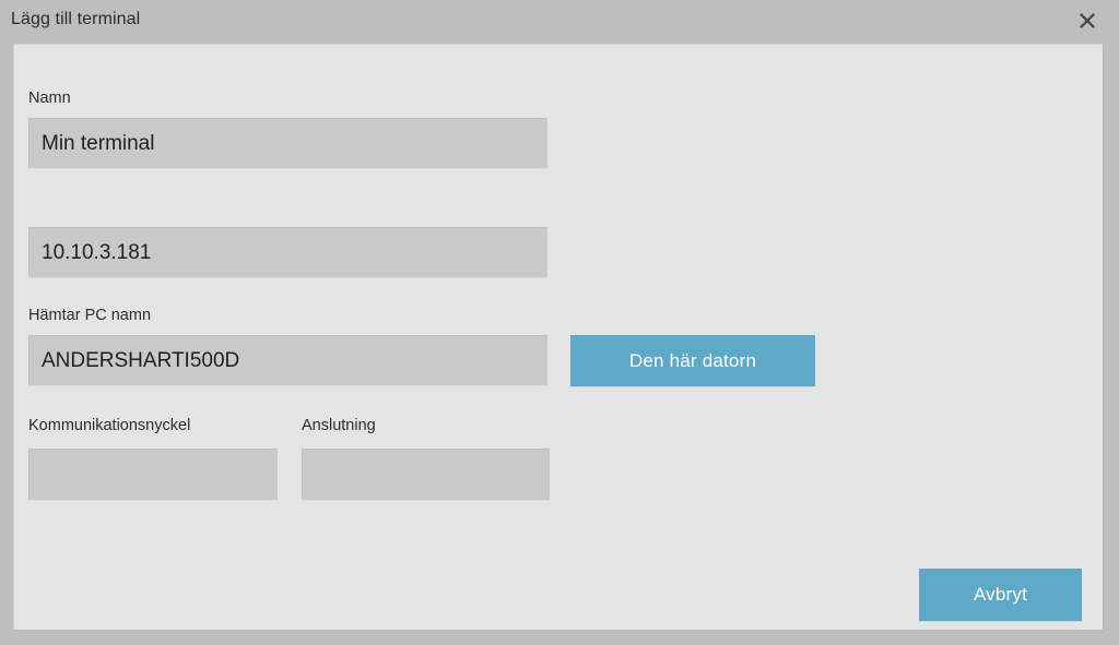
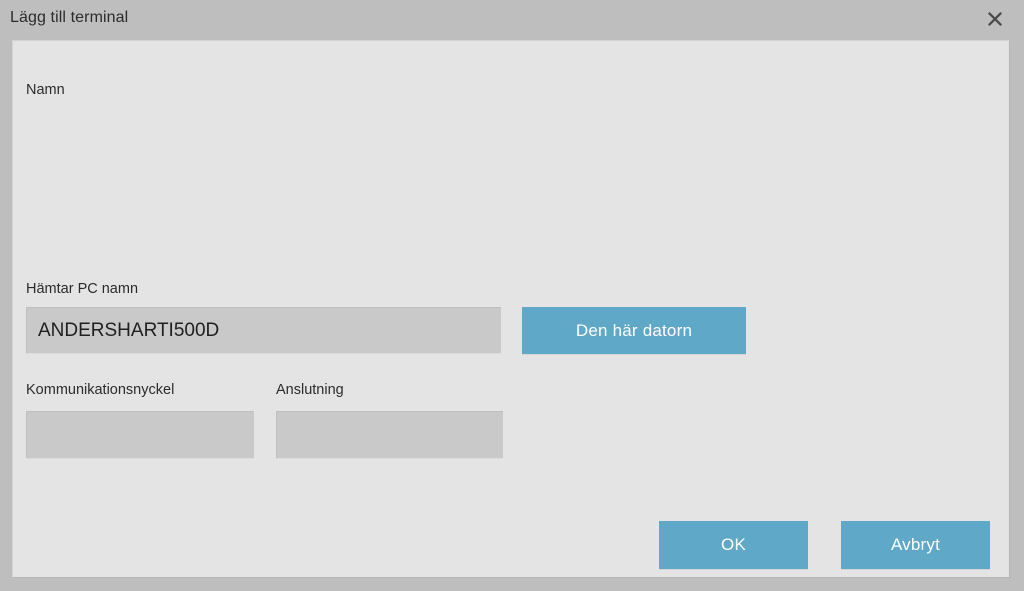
  Lägg till terminal
  Namn
- Min terminal
- 10.10.3.181
  Hämtar PC namn
  ANDERSHARTI500D
  Den här datorn
  Kommunikationsnyckel
  Anslutning
+ OK
  Avbryt
